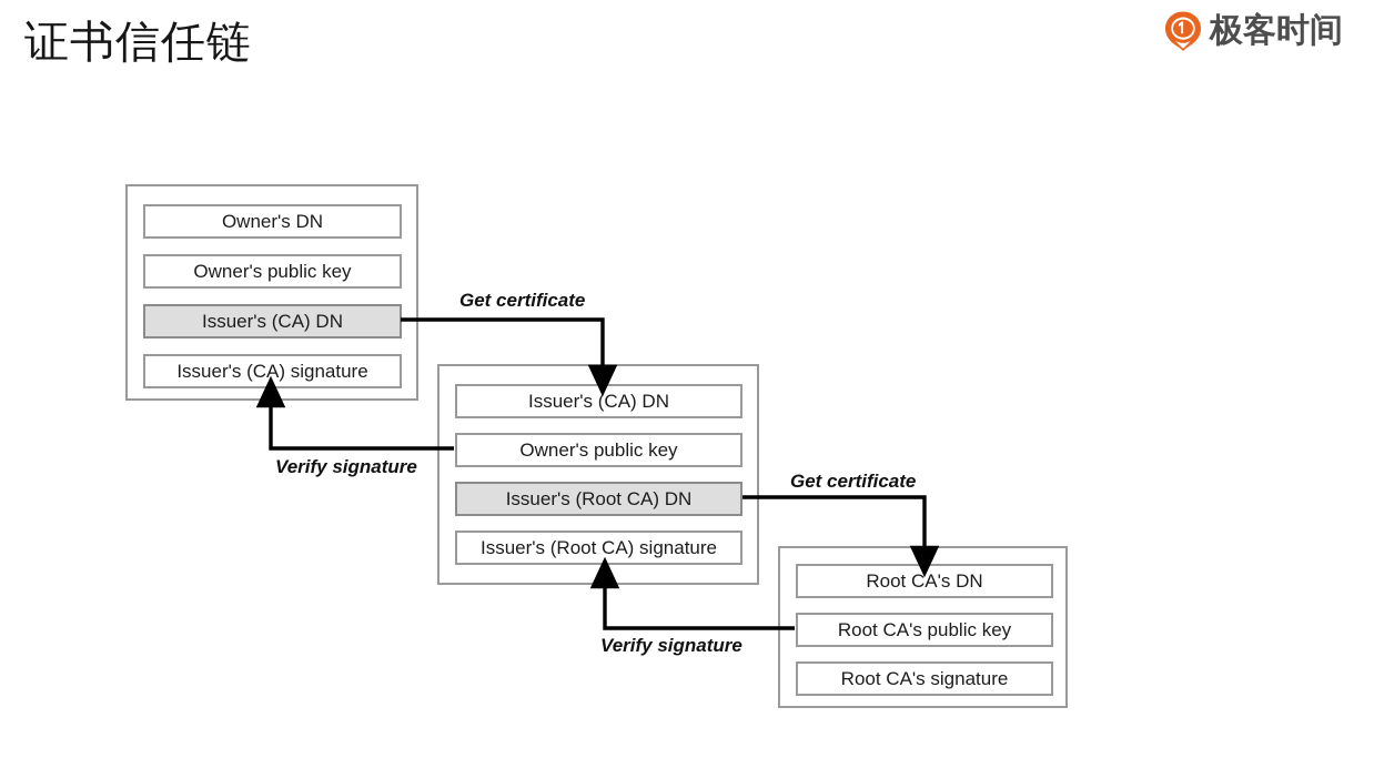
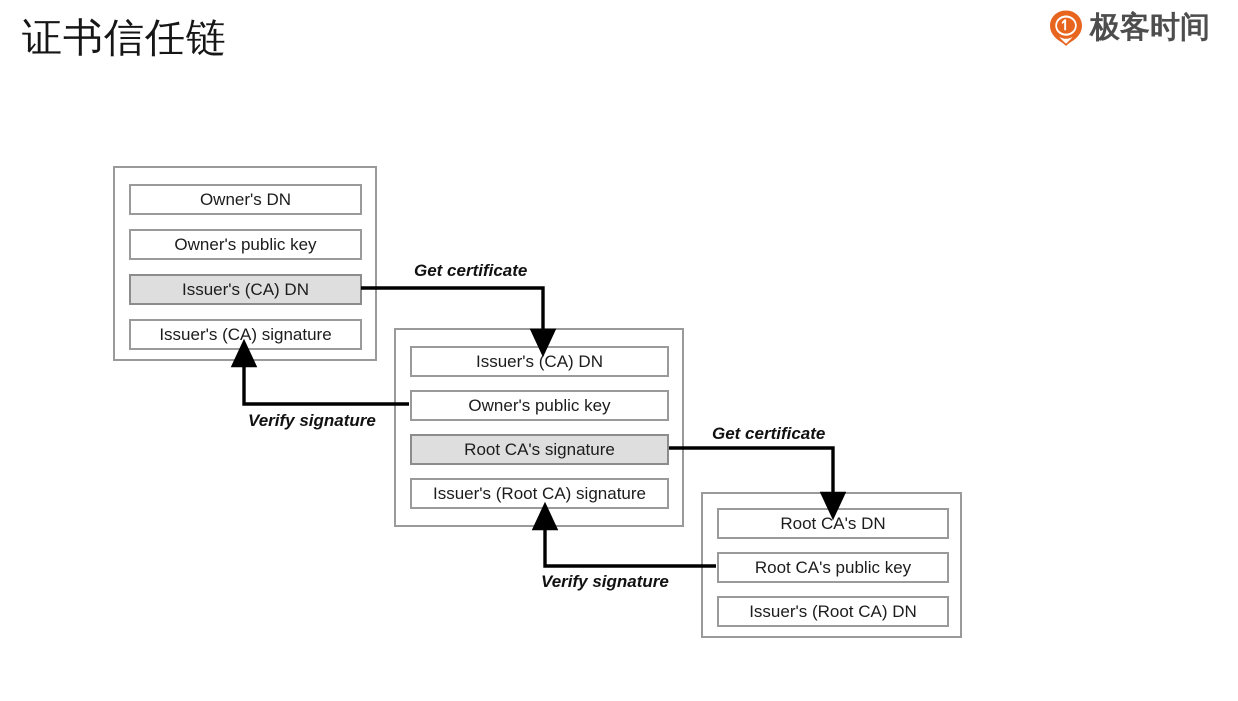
  证书信任链
  极客时间
  Owner's DN
  Owner's public key
  Issuer's (CA) DN
  Issuer's (CA) signature
  Issuer's (CA) DN
  Owner's public key
- Issuer's (Root CA) DN
+ Root CA's signature
  Issuer's (Root CA) signature
  Root CA's DN
  Root CA's public key
- Root CA's signature
+ Issuer's (Root CA) DN
  Get certificate
  Verify signature
  Get certificate
  Verify signature
